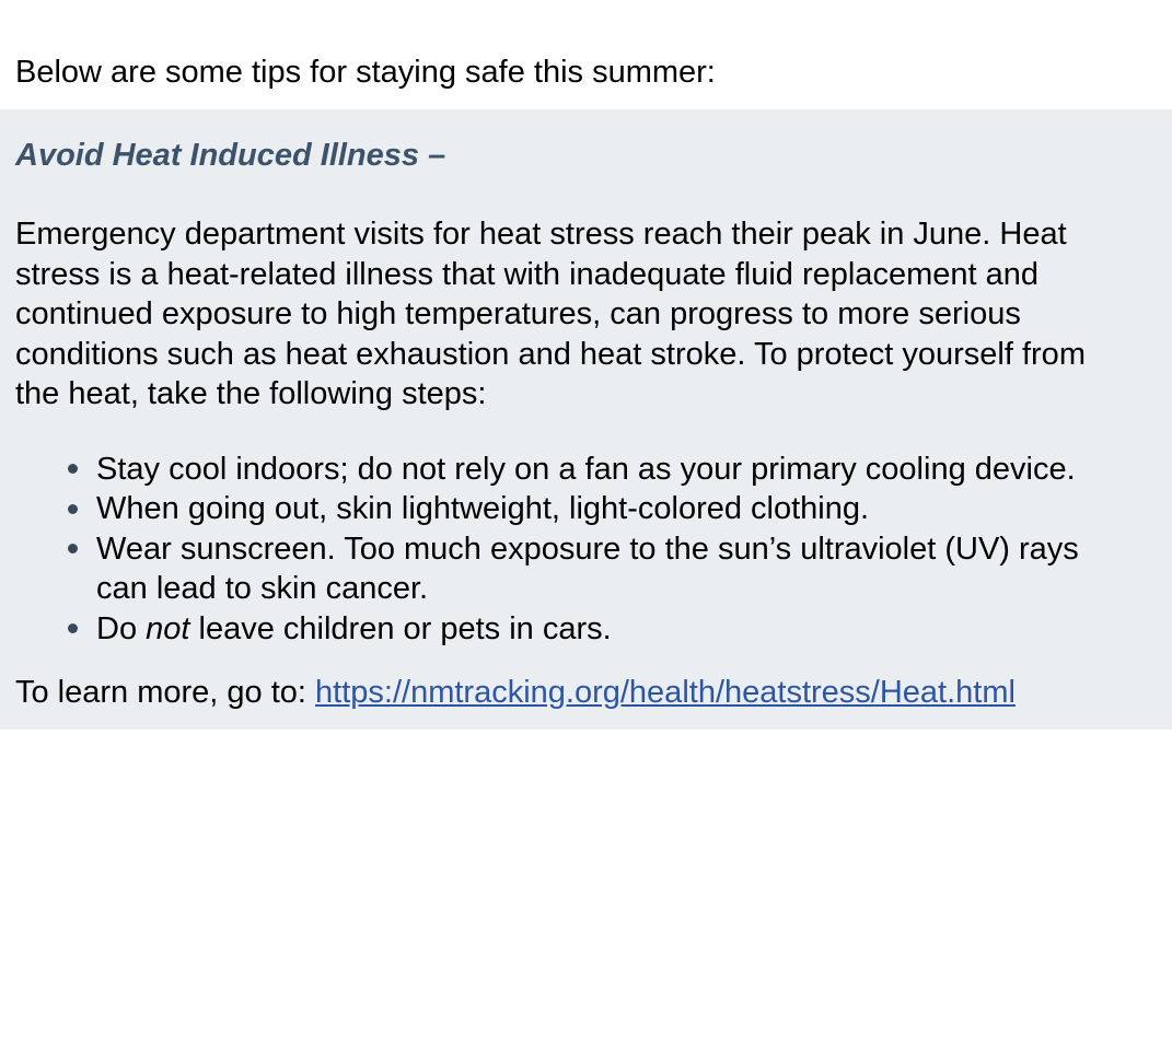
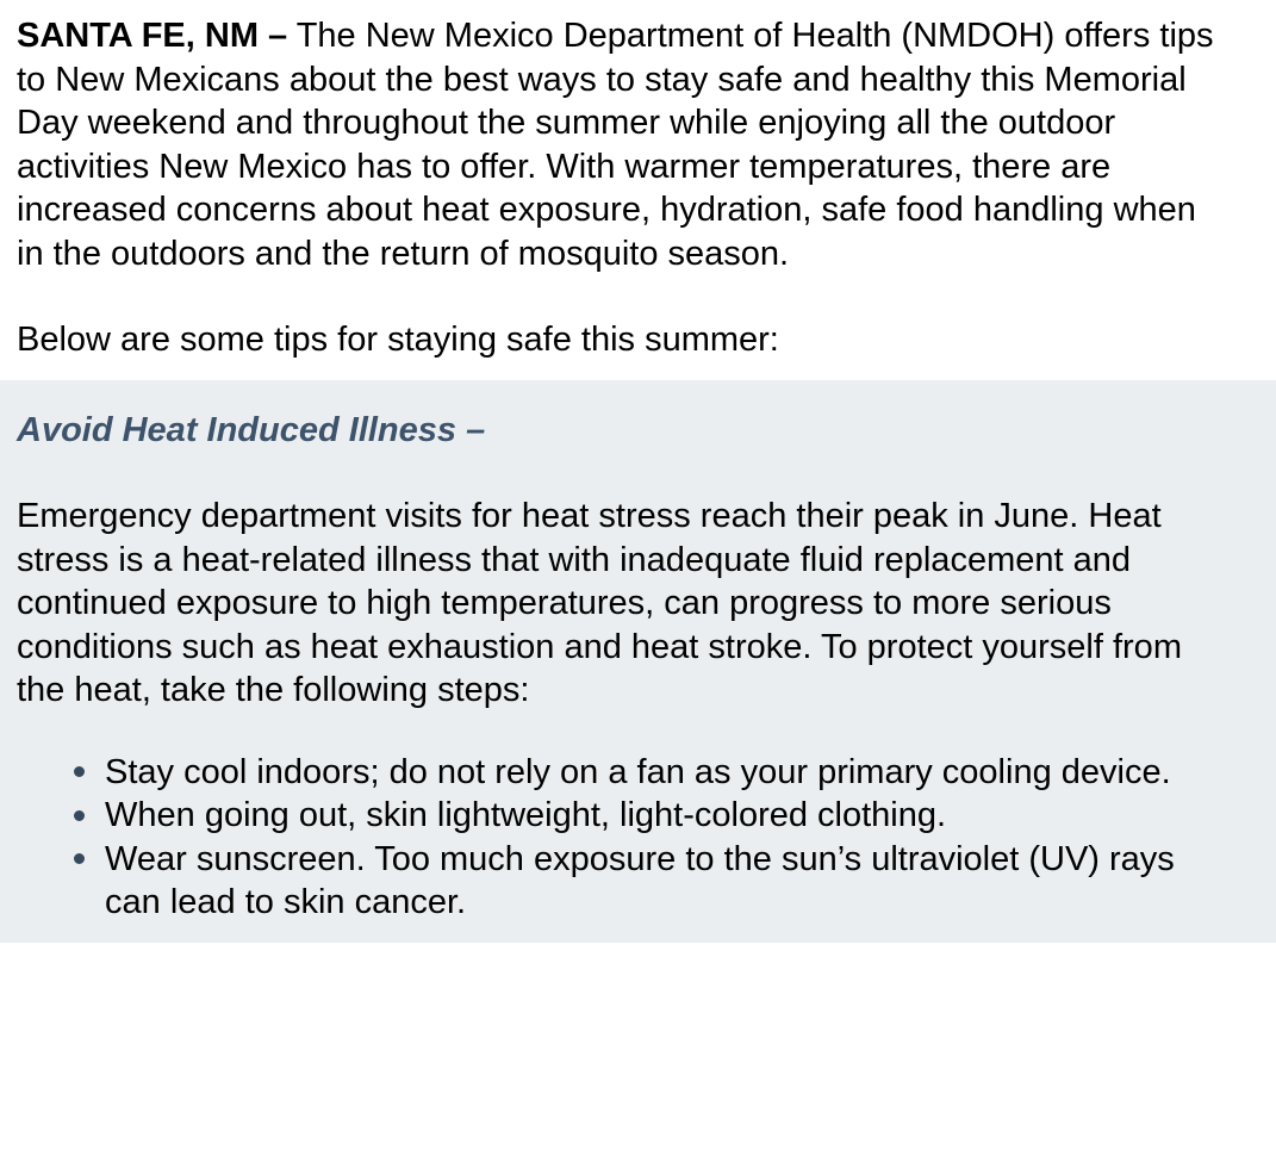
+ SANTA FE, NM – The New Mexico Department of Health (NMDOH) offers tips to New Mexicans about the best ways to stay safe and healthy this Memorial Day weekend and throughout the summer while enjoying all the outdoor activities New Mexico has to offer. With warmer temperatures, there are increased concerns about heat exposure, hydration, safe food handling when in the outdoors and the return of mosquito season.
  Below are some tips for staying safe this summer:
  Avoid Heat Induced Illness –
  Emergency department visits for heat stress reach their peak in June. Heat stress is a heat-related illness that with inadequate fluid replacement and continued exposure to high temperatures, can progress to more serious conditions such as heat exhaustion and heat stroke. To protect yourself from the heat, take the following steps:
  Stay cool indoors; do not rely on a fan as your primary cooling device.
  When going out, skin lightweight, light-colored clothing.
  Wear sunscreen. Too much exposure to the sun’s ultraviolet (UV) rays can lead to skin cancer.
- Do not leave children or pets in cars.
- To learn more, go to: https://nmtracking.org/health/heatstress/Heat.html
